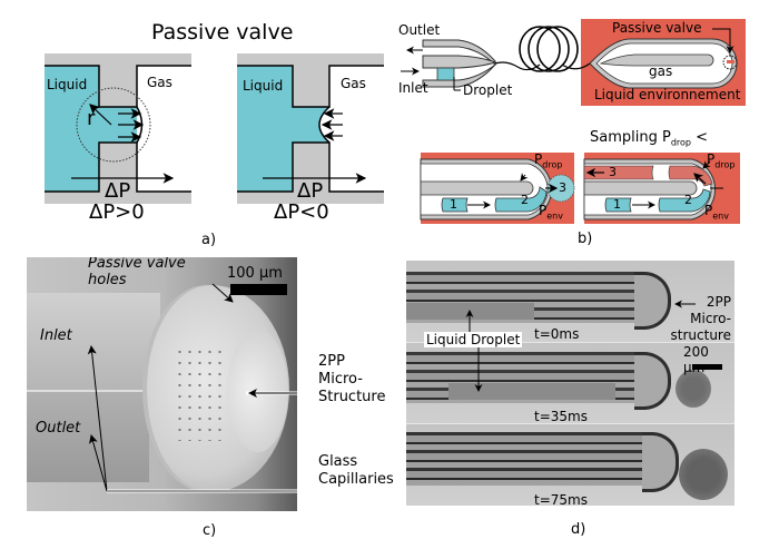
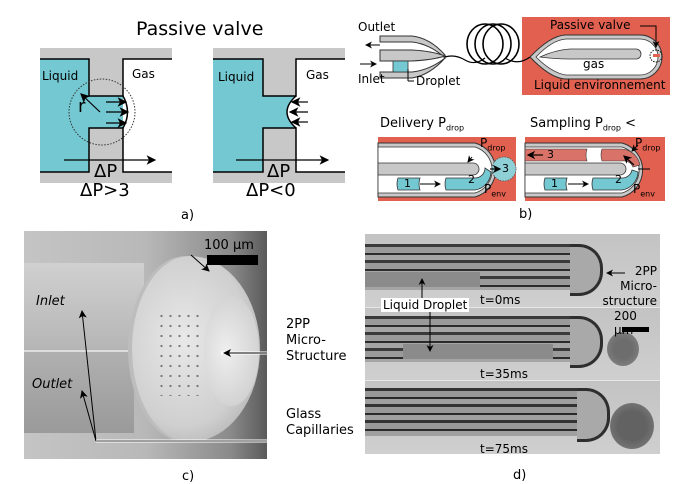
  Passive valve
  Liquid
  Gas
  r
  ΔP
- ΔP>0
+ ΔP>3
  Liquid
  Gas
  ΔP
  ΔP<0
  a)
  Outlet
  Inlet
  Droplet
  Passive valve
  gas
  Liquid environnement
+ Delivery Pdrop
  Pdrop
  Penv
  1
  2
  3
  Sampling Pdrop <
  Pdrop
  Penv
  1
  2
  3
  b)
- Passive valve holes
  100 µm
  Inlet
  Outlet
  2PP
  Micro-
  Structure
  Glass
  Capillaries
  c)
  Liquid Droplet
  t=0ms
  t=35ms
  t=75ms
  200 µm
  2PP
  Micro-
  structure
  d)
